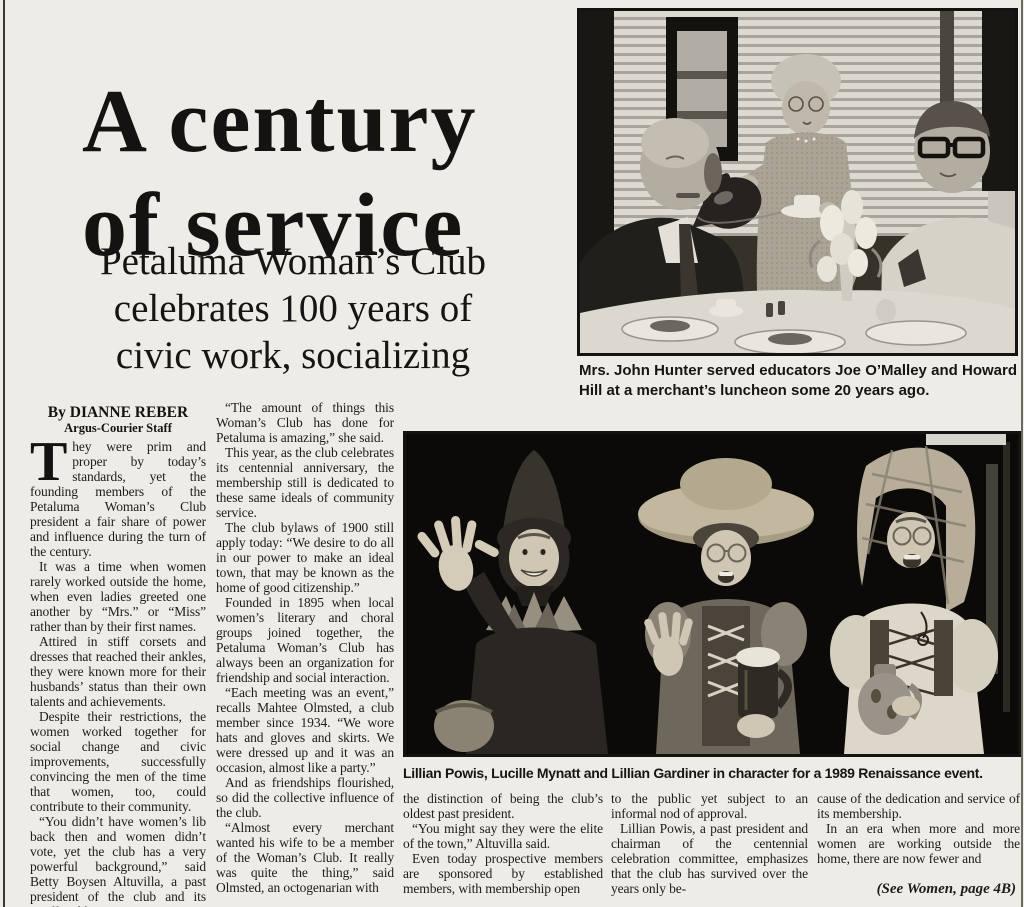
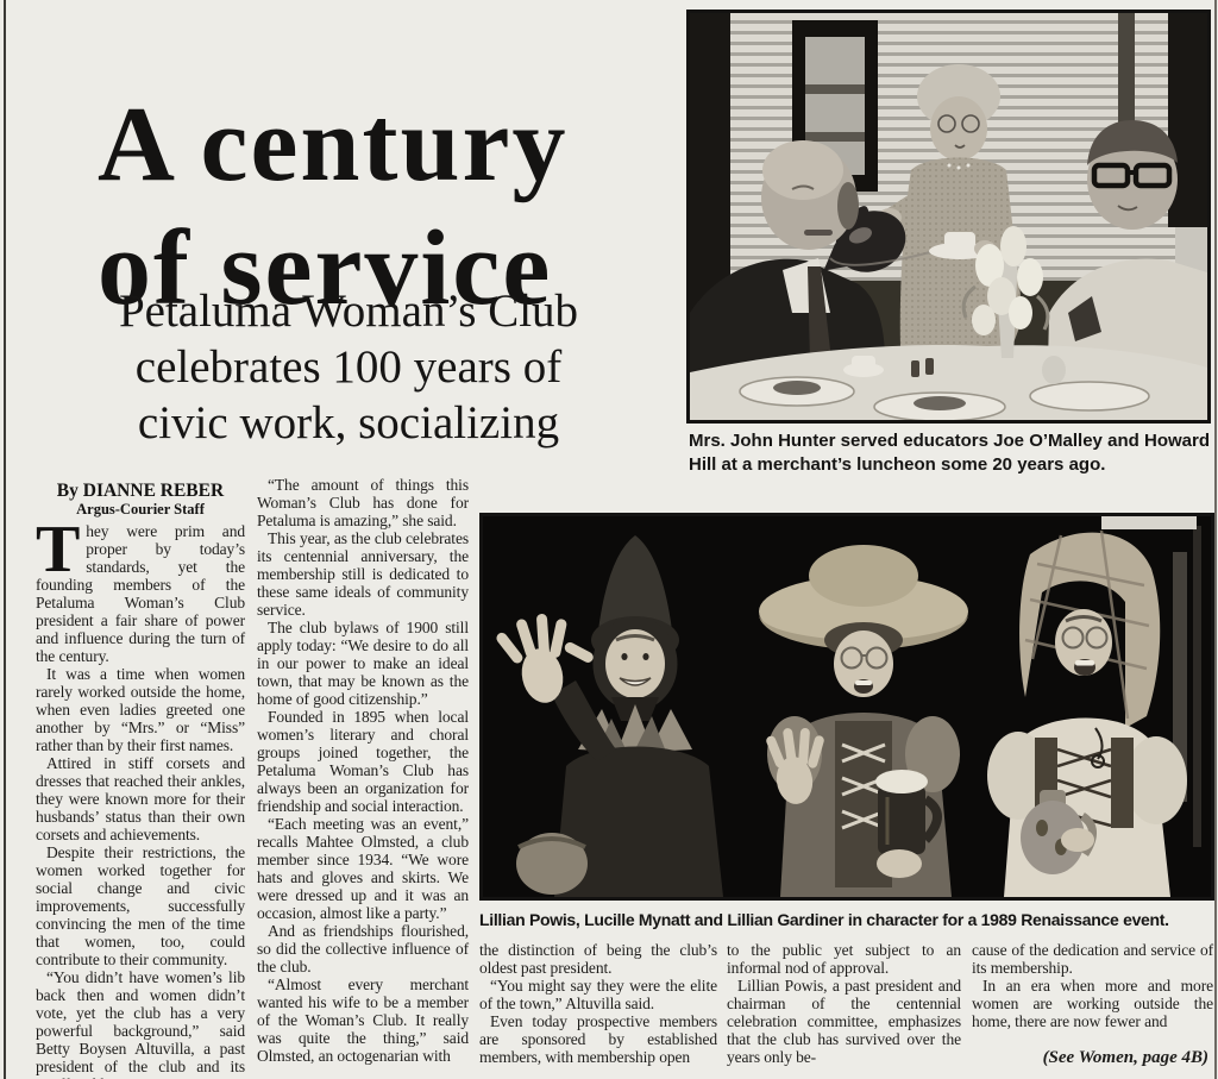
  A century
  of service
  Petaluma Woman’s Club
  celebrates 100 years of
  civic work, socializing
  Mrs. John Hunter served educators Joe O’Malley and Howard Hill at a merchant’s luncheon some 20 years ago.
  By DIANNE REBER
  Argus-Courier Staff
  T
  hey were prim and proper by today’s standards, yet the founding members of the Petaluma Woman’s Club president a fair share of power and influence during the turn of the century.
  It was a time when women rarely worked outside the home, when even ladies greeted one another by “Mrs.” or “Miss” rather than by their first names.
- Attired in stiff corsets and dresses that reached their ankles, they were known more for their husbands’ status than their own talents and achievements.
+ Attired in stiff corsets and dresses that reached their ankles, they were known more for their husbands’ status than their own corsets and achievements.
  Despite their restrictions, the women worked together for social change and civic improvements, successfully convincing the men of the time that women, too, could contribute to their community.
  “You didn’t have women’s lib back then and women didn’t vote, yet the club has a very powerful background,” said Betty Boysen Altuvilla, a past president of the club and its
  “The amount of things this Woman’s Club has done for Petaluma is amazing,” she said.
  This year, as the club celebrates its centennial anniversary, the membership still is dedicated to these same ideals of community service.
  The club bylaws of 1900 still apply today: “We desire to do all in our power to make an ideal town, that may be known as the home of good citizenship.”
  Founded in 1895 when local women’s literary and choral groups joined together, the Petaluma Woman’s Club has always been an organization for friendship and social interaction.
  “Each meeting was an event,” recalls Mahtee Olmsted, a club member since 1934. “We wore hats and gloves and skirts. We were dressed up and it was an occasion, almost like a party.”
  And as friendships flourished, so did the collective influence of the club.
  “Almost every merchant wanted his wife to be a member of the Woman’s Club. It really was quite the thing,” said Olmsted, an octogenarian with
  Lillian Powis, Lucille Mynatt and Lillian Gardiner in character for a 1989 Renaissance event.
  the distinction of being the club’s oldest past president.
  “You might say they were the elite of the town,” Altuvilla said.
  Even today prospective members are sponsored by established members, with membership open
  to the public yet subject to an informal nod of approval.
  Lillian Powis, a past president and chairman of the centennial celebration committee, emphasizes that the club has survived over the years only be-
  cause of the dedication and service of its membership.
  In an era when more and more women are working outside the home, there are now fewer and
  (See Women, page 4B)
